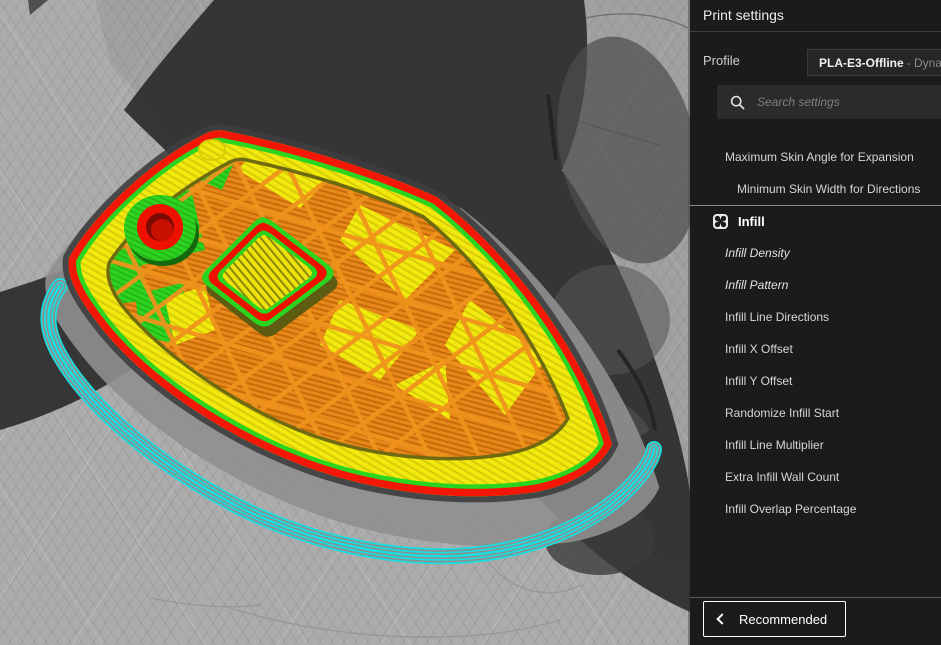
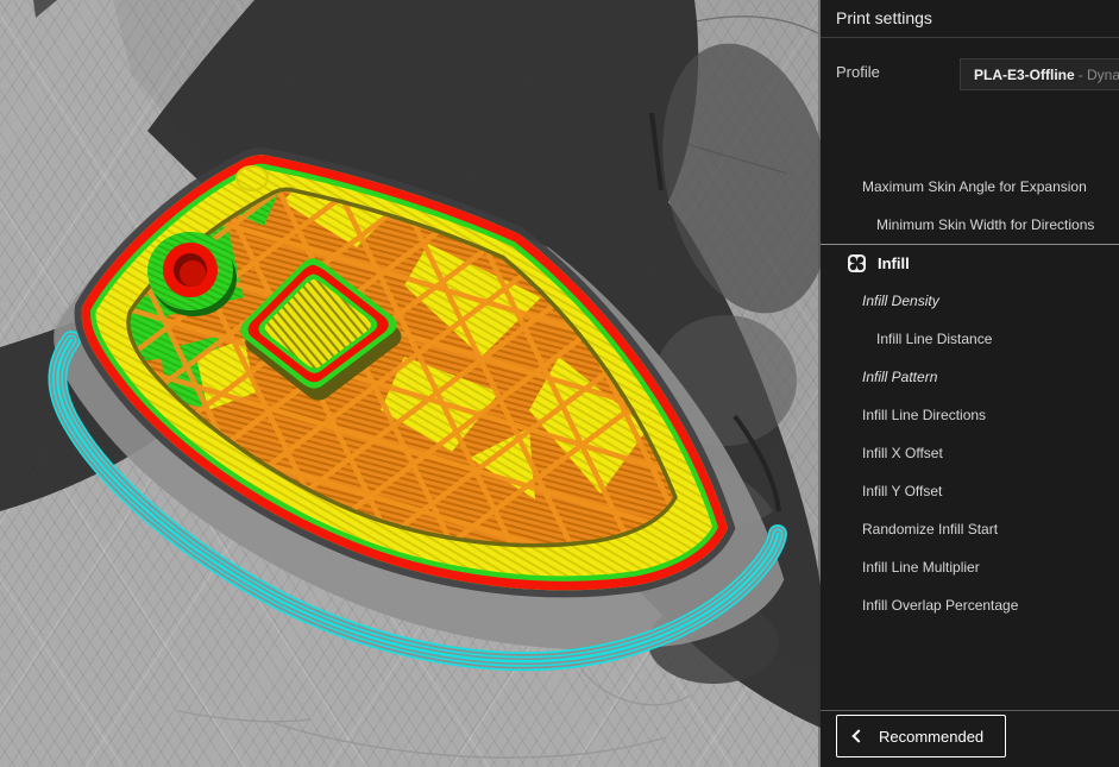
  Print settings
  Profile
  PLA-E3-Offline
  - Dyna
- Search settings
  Maximum Skin Angle for Expansion
  Minimum Skin Width for Directions
  Infill
  Infill Density
+ Infill Line Distance
  Infill Pattern
  Infill Line Directions
  Infill X Offset
  Infill Y Offset
  Randomize Infill Start
  Infill Line Multiplier
- Extra Infill Wall Count
  Infill Overlap Percentage
  Recommended
